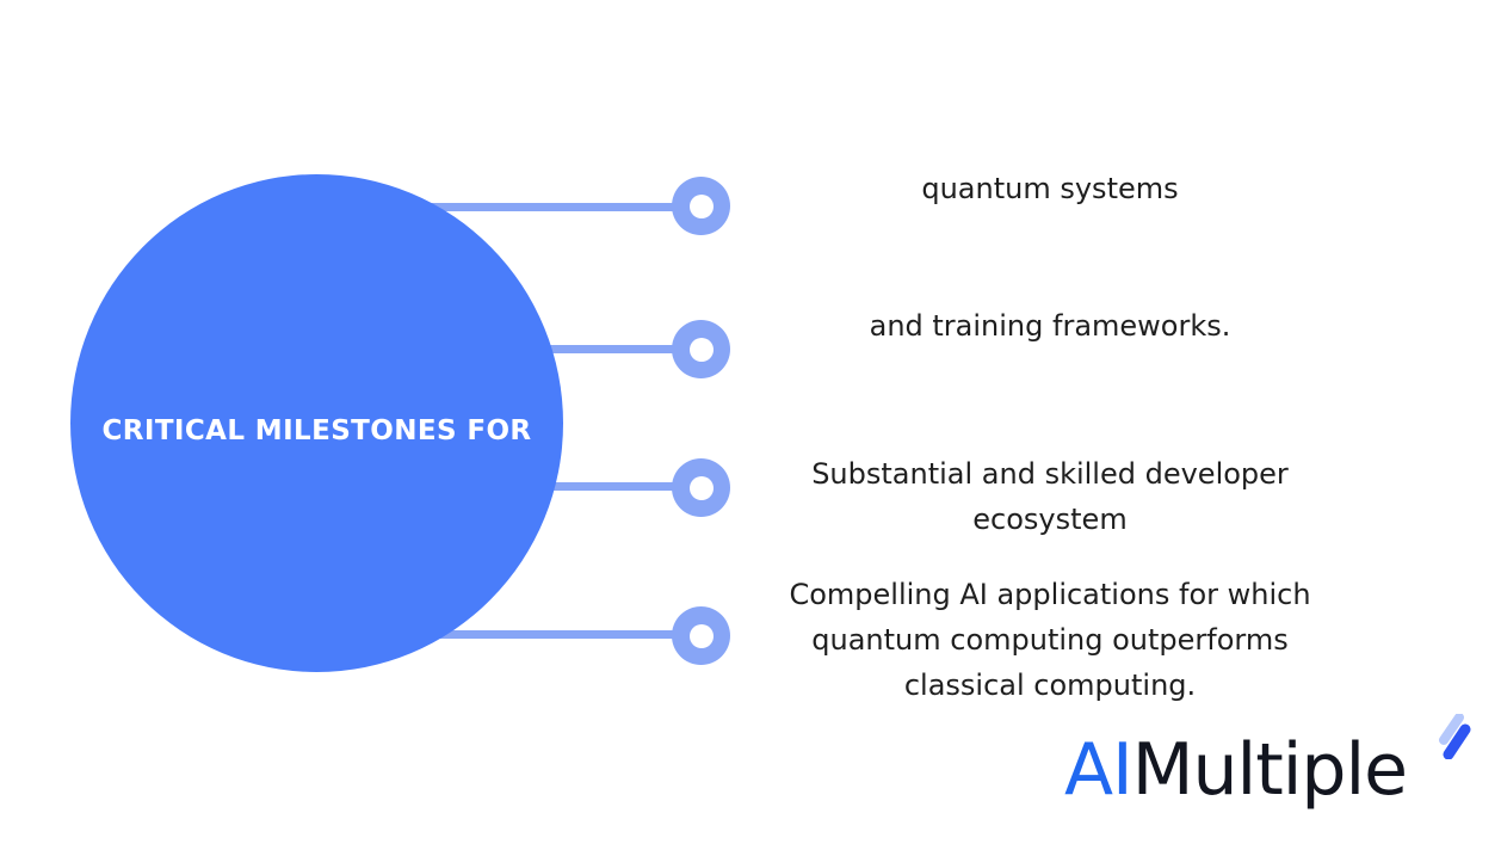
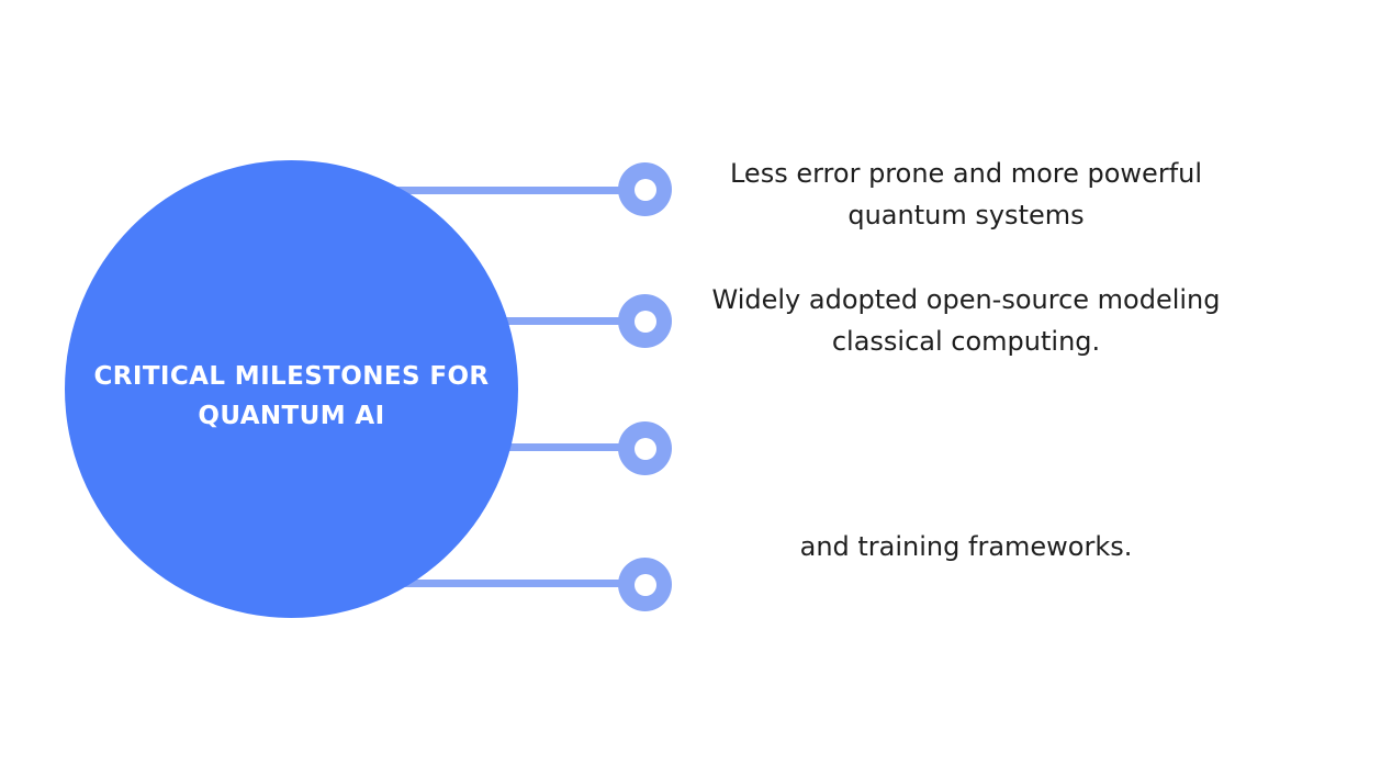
  CRITICAL MILESTONES FOR
+ QUANTUM AI
+ Less error prone and more powerful
  quantum systems
+ Widely adopted open-source modeling
- and training frameworks.
+ classical computing.
- Substantial and skilled developer
- ecosystem
- Compelling AI applications for which
- quantum computing outperforms
- classical computing.
+ and training frameworks.
- AIMultiple
